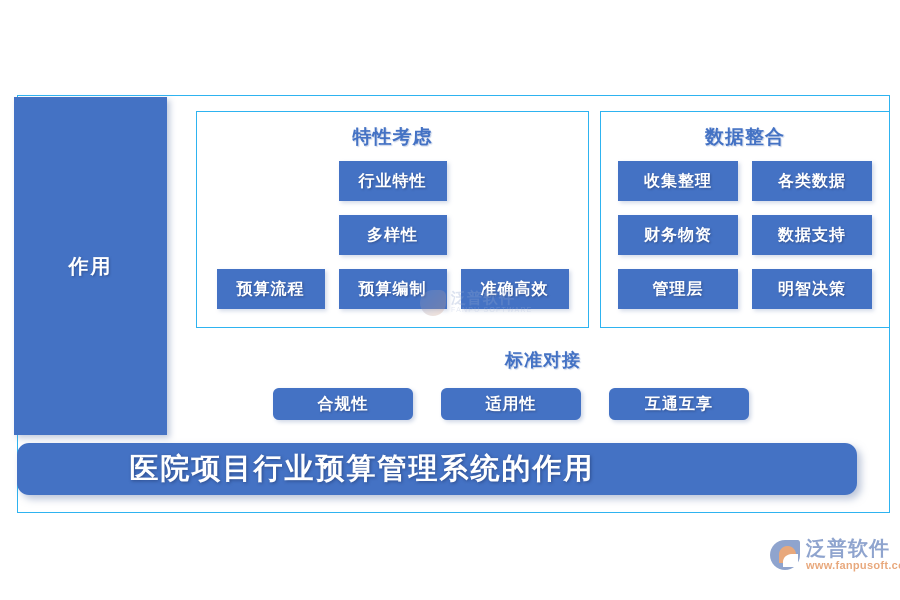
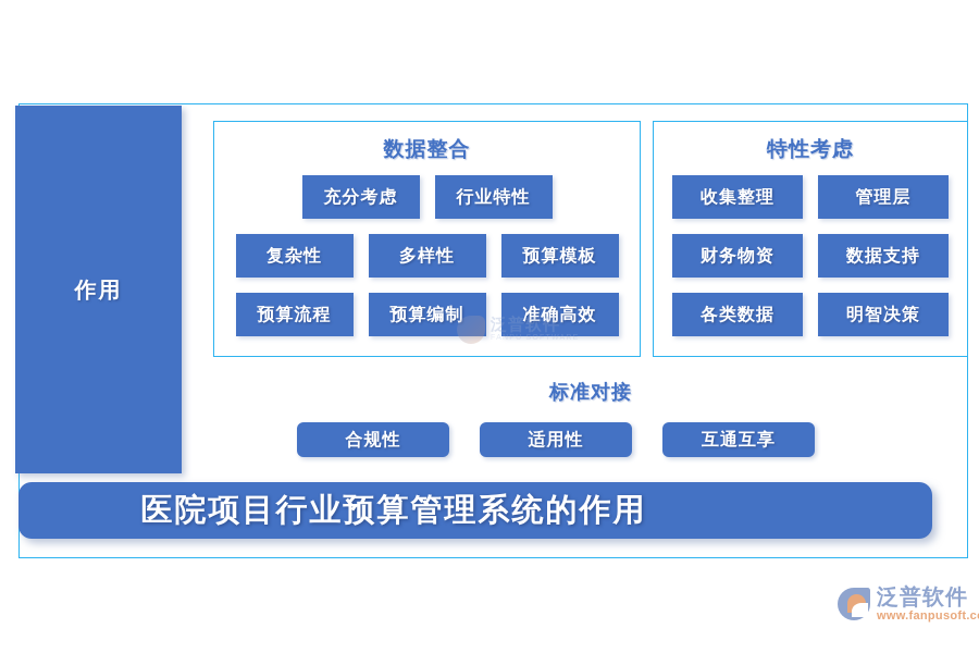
  作用
- 特性考虑
+ 数据整合
+ 充分考虑
  行业特性
+ 复杂性
  多样性
+ 预算模板
  预算流程
  预算编制
  准确高效
- 数据整合
+ 特性考虑
  收集整理
- 各类数据
+ 管理层
  财务物资
  数据支持
- 管理层
+ 各类数据
  明智决策
  泛普软件
  标准对接
  合规性
  适用性
  互通互享
  医院项目行业预算管理系统的作用
  泛普软件
  www.fanpusoft.c
